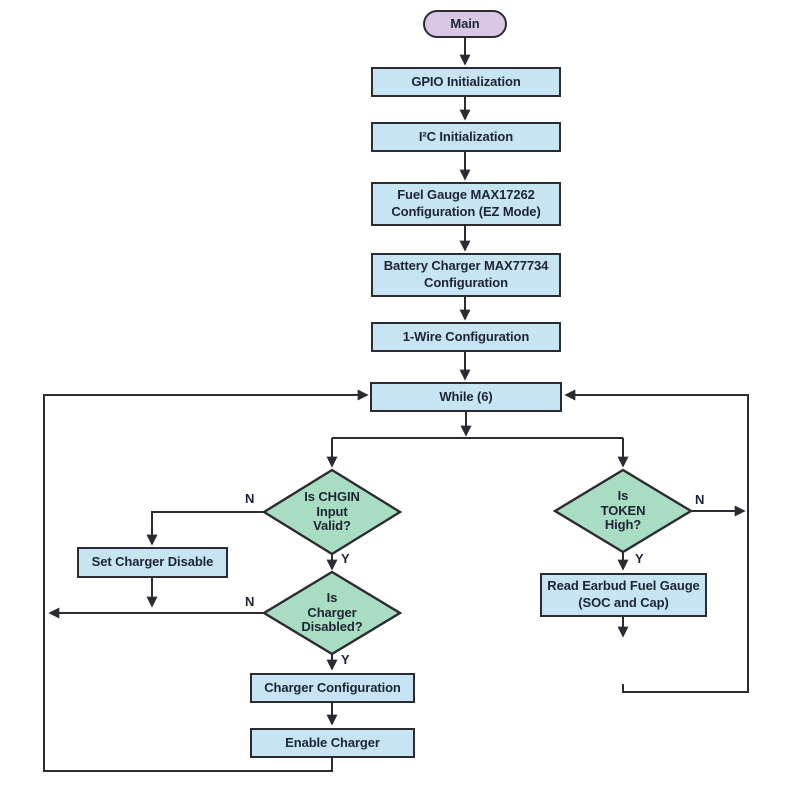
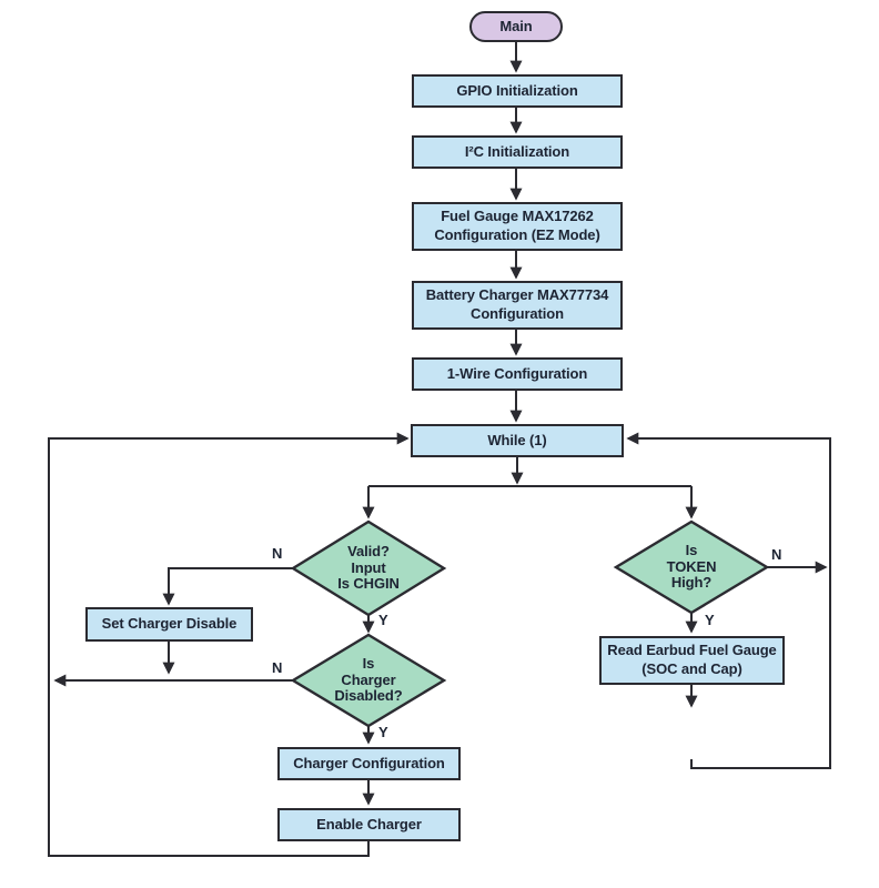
  Main
  GPIO Initialization
  I²C Initialization
  Fuel Gauge MAX17262
  Configuration (EZ Mode)
  Battery Charger MAX77734
  Configuration
  1-Wire Configuration
- While (6)
+ While (1)
  Set Charger Disable
  Charger Configuration
  Enable Charger
  Read Earbud Fuel Gauge
  (SOC and Cap)
- Is CHGIN
+ Valid?
  Input
- Valid?
+ Is CHGIN
  Is
  Charger
  Disabled?
  Is
  TOKEN
  High?
  N
  Y
  N
  Y
  N
  Y
